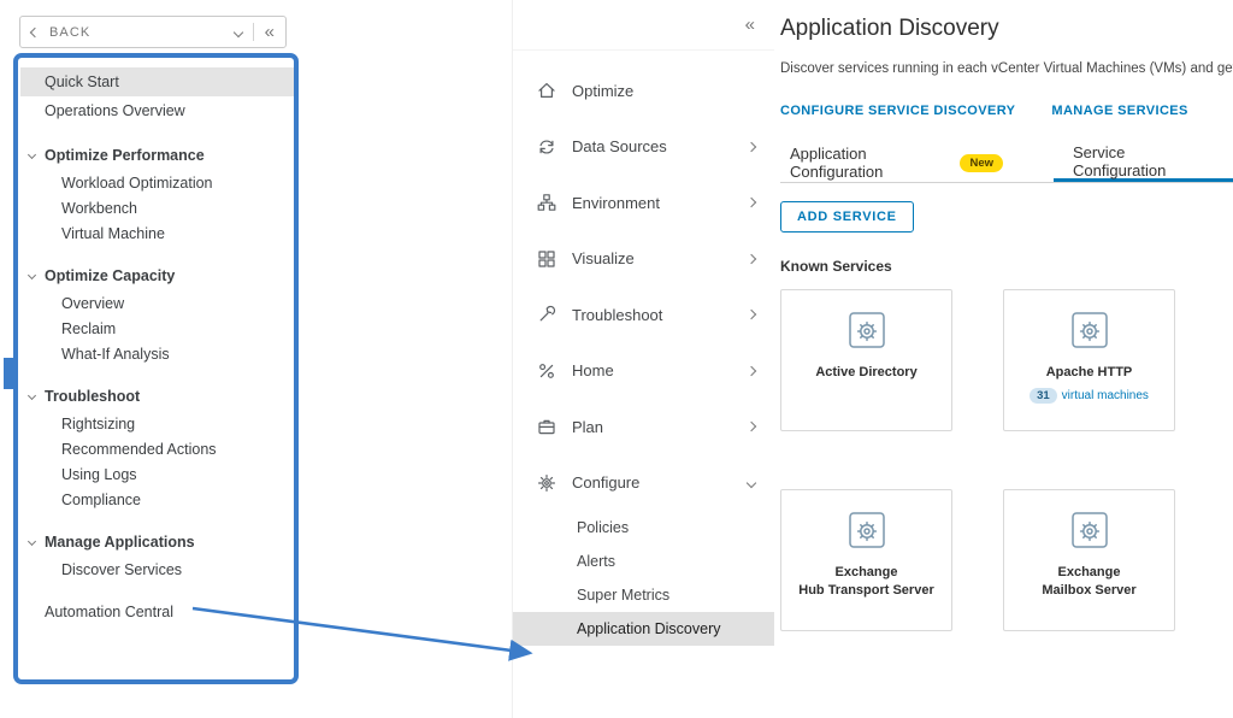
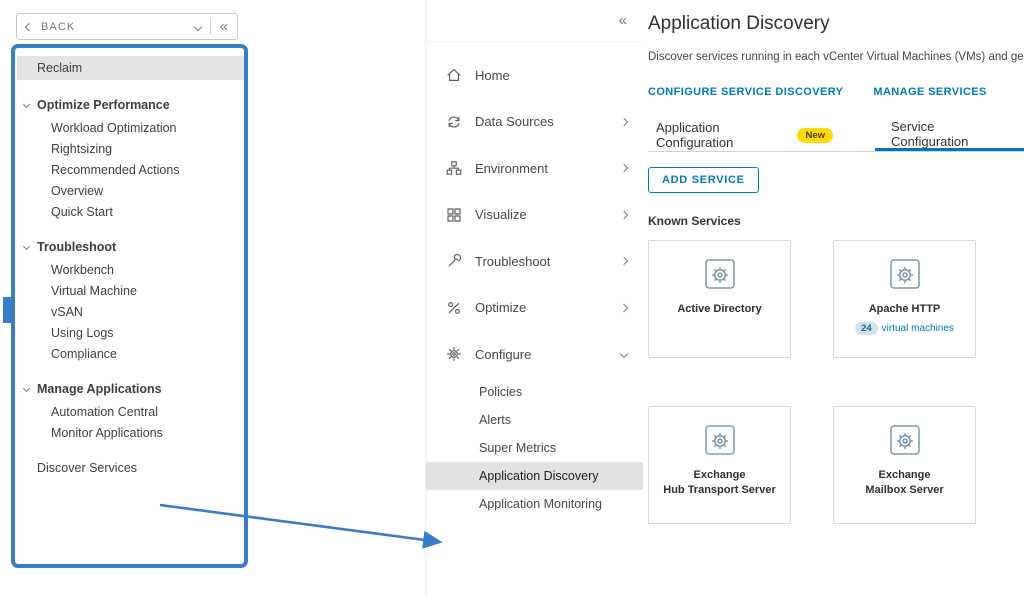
  BACK
  «
- Quick Start
+ Reclaim
- Operations Overview
  Optimize Performance
  Workload Optimization
- Workbench
+ Rightsizing
- Virtual Machine
+ Recommended Actions
- Optimize Capacity
  Overview
- Reclaim
+ Quick Start
- What-If Analysis
  Troubleshoot
- Rightsizing
+ Workbench
- Recommended Actions
+ Virtual Machine
+ vSAN
  Using Logs
  Compliance
  Manage Applications
- Discover Services
+ Automation Central
+ Monitor Applications
- Automation Central
+ Discover Services
  «
- Optimize
+ Home
  Data Sources
  Environment
  Visualize
  Troubleshoot
- Home
+ Optimize
- Plan
  Configure
  Policies
  Alerts
  Super Metrics
  Application Discovery
+ Application Monitoring
  Application Discovery
  Discover services running in each vCenter Virtual Machines (VMs) and ge
  CONFIGURE SERVICE DISCOVERY
  MANAGE SERVICES
  Application Configuration
  New
  Service Configuration
  ADD SERVICE
  Known Services
  Active Directory
  Apache HTTP
- 31
+ 24
  virtual machines
  Exchange
  Hub Transport Server
  Exchange
  Mailbox Server
